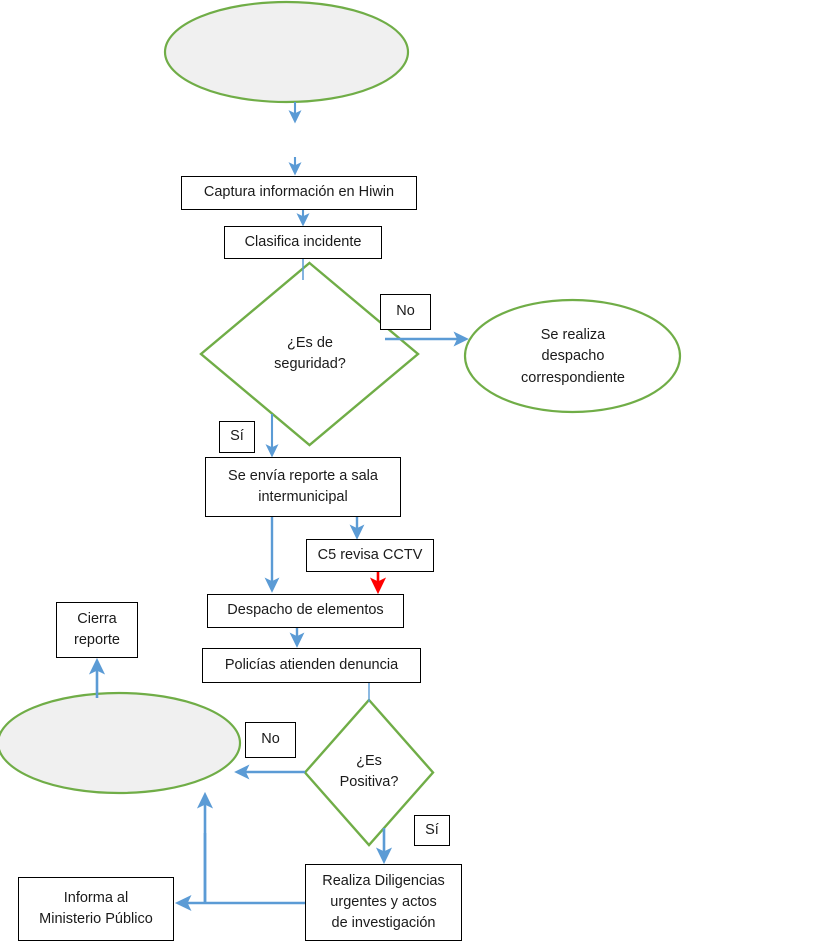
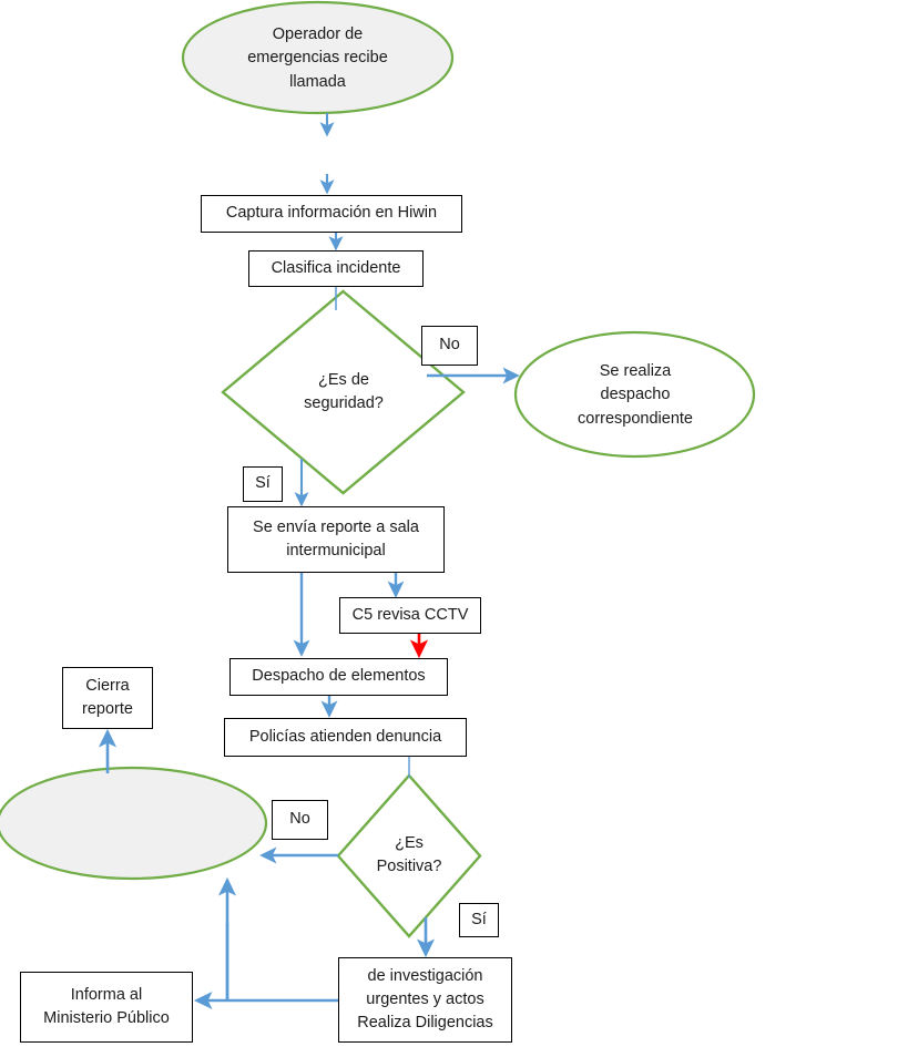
+ Operador de
+ emergencias recibe
+ llamada
  Captura información en Hiwin
  Clasifica incidente
  ¿Es de
  seguridad?
  No
  Sí
  Se realiza
  despacho
  correspondiente
  Se envía reporte a sala
  intermunicipal
  C5 revisa CCTV
  Despacho de elementos
  Policías atienden denuncia
  Cierra
  reporte
  ¿Es
  Positiva?
  No
  Sí
- Realiza Diligencias
+ de investigación
  urgentes y actos
- de investigación
+ Realiza Diligencias
  Informa al
  Ministerio Público
